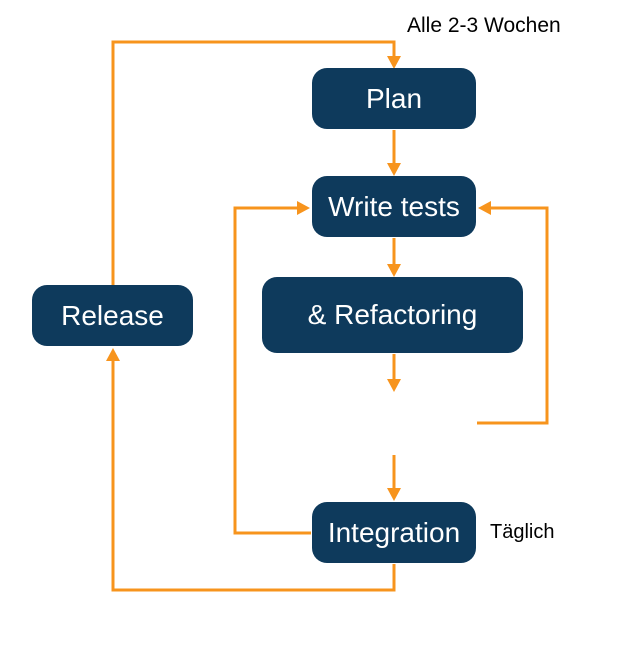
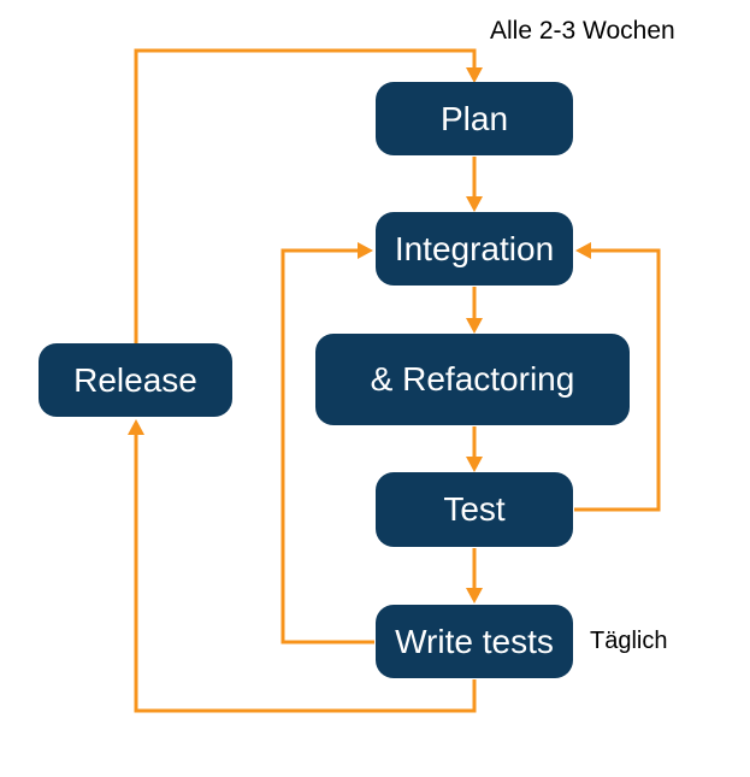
  Plan
- Write tests
+ Integration
  & Refactoring
+ Test
- Integration
+ Write tests
  Release
  Alle 2-3 Wochen
  Täglich
